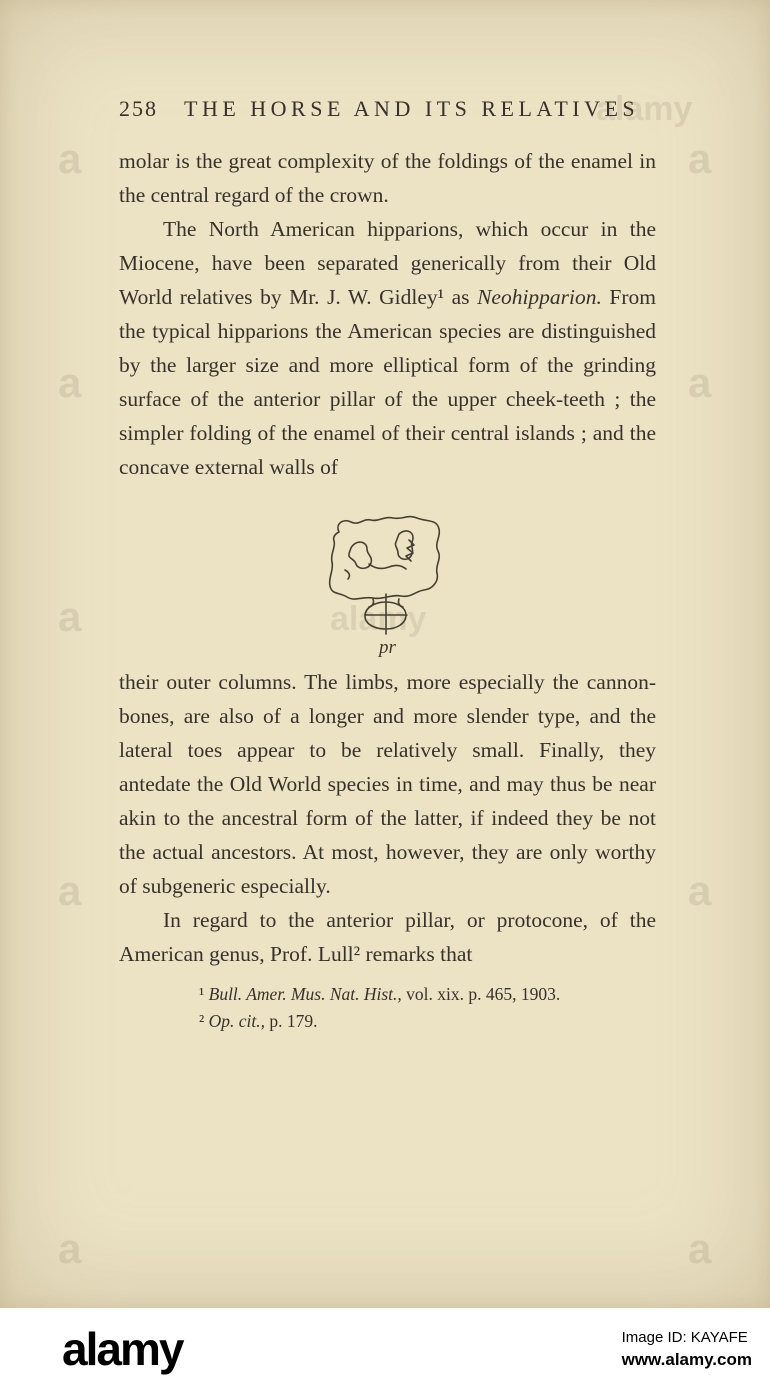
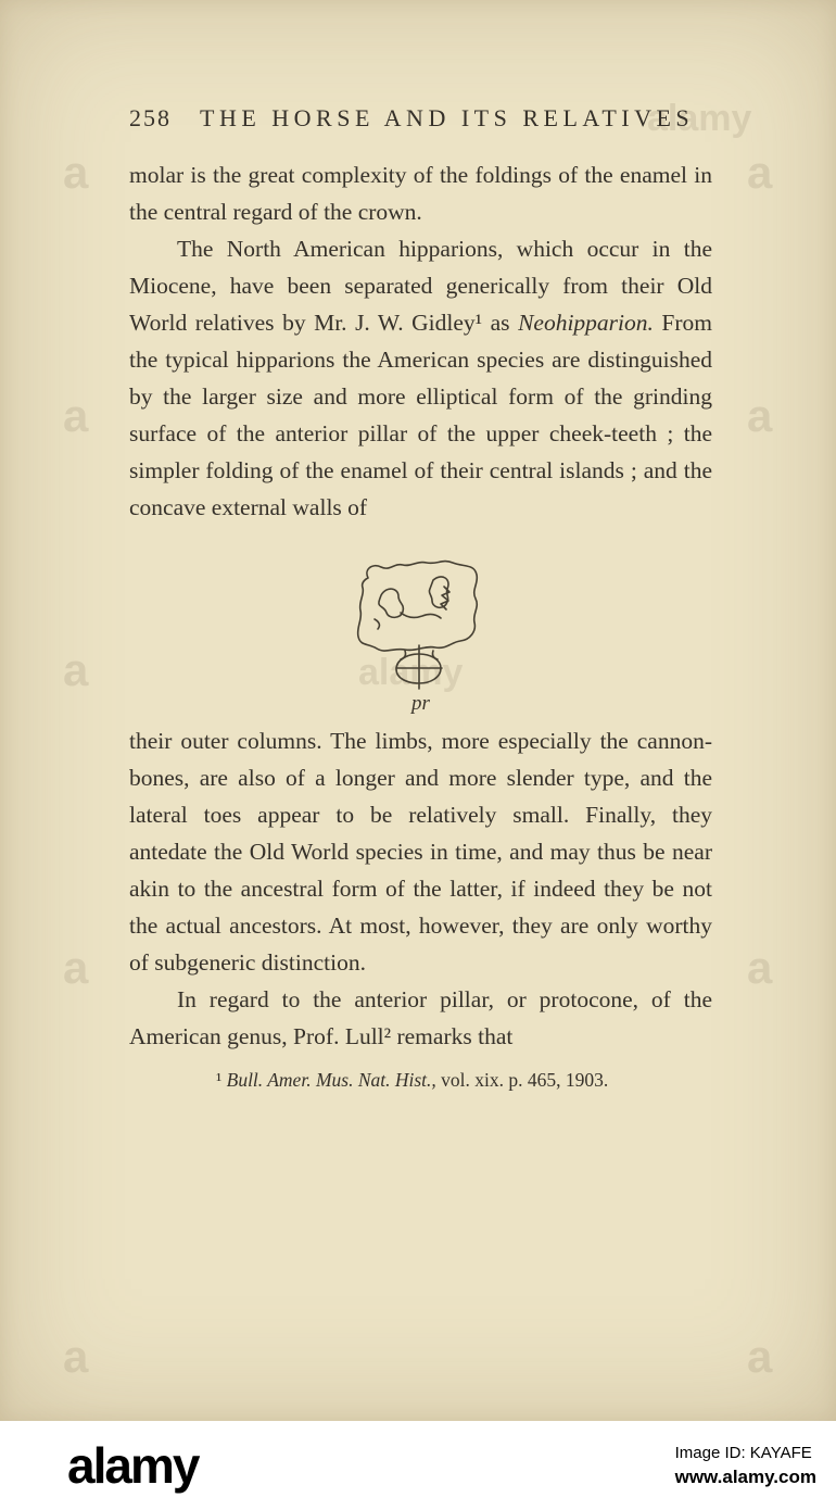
  alamy
  alamy
  a
  a
  258
  THE HORSE AND ITS RELATIVES
  molar is the great complexity of the foldings of the enamel in the central regard of the crown.
  The North American hipparions, which occur in the Miocene, have been separated generically from their Old World relatives by Mr. J. W. Gidley¹ as Neohipparion. From the typical hipparions the American species are distinguished by the larger size and more elliptical form of the grinding surface of the anterior pillar of the upper cheek-teeth ; the simpler folding of the enamel of their central islands ; and the concave external walls of
  pr
- their outer columns. The limbs, more especially the cannon-bones, are also of a longer and more slender type, and the lateral toes appear to be relatively small. Finally, they antedate the Old World species in time, and may thus be near akin to the ancestral form of the latter, if indeed they be not the actual ancestors. At most, however, they are only worthy of subgeneric especially.
+ their outer columns. The limbs, more especially the cannon-bones, are also of a longer and more slender type, and the lateral toes appear to be relatively small. Finally, they antedate the Old World species in time, and may thus be near akin to the ancestral form of the latter, if indeed they be not the actual ancestors. At most, however, they are only worthy of subgeneric distinction.
  In regard to the anterior pillar, or protocone, of the American genus, Prof. Lull² remarks that
  ¹ Bull. Amer. Mus. Nat. Hist., vol. xix. p. 465, 1903.
- ² Op. cit., p. 179.
  alamy
  Image ID: KAYAFE
  www.alamy.com
